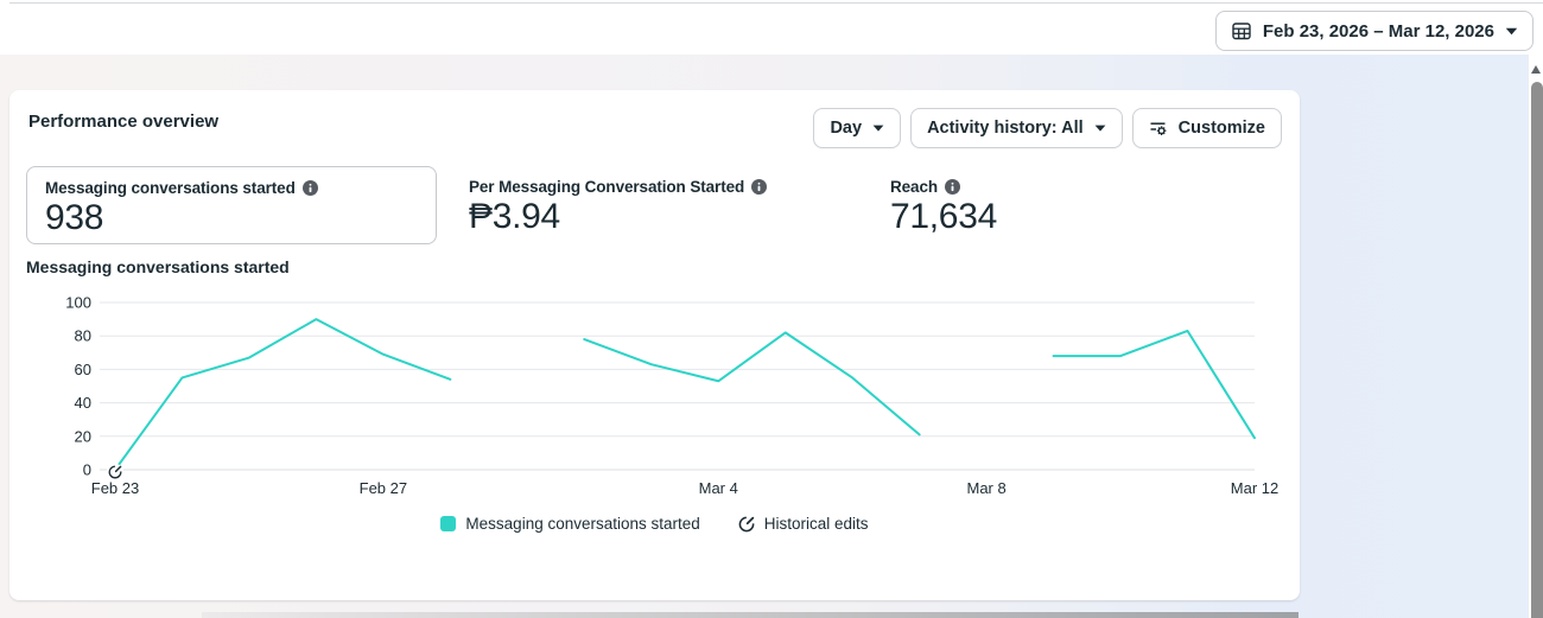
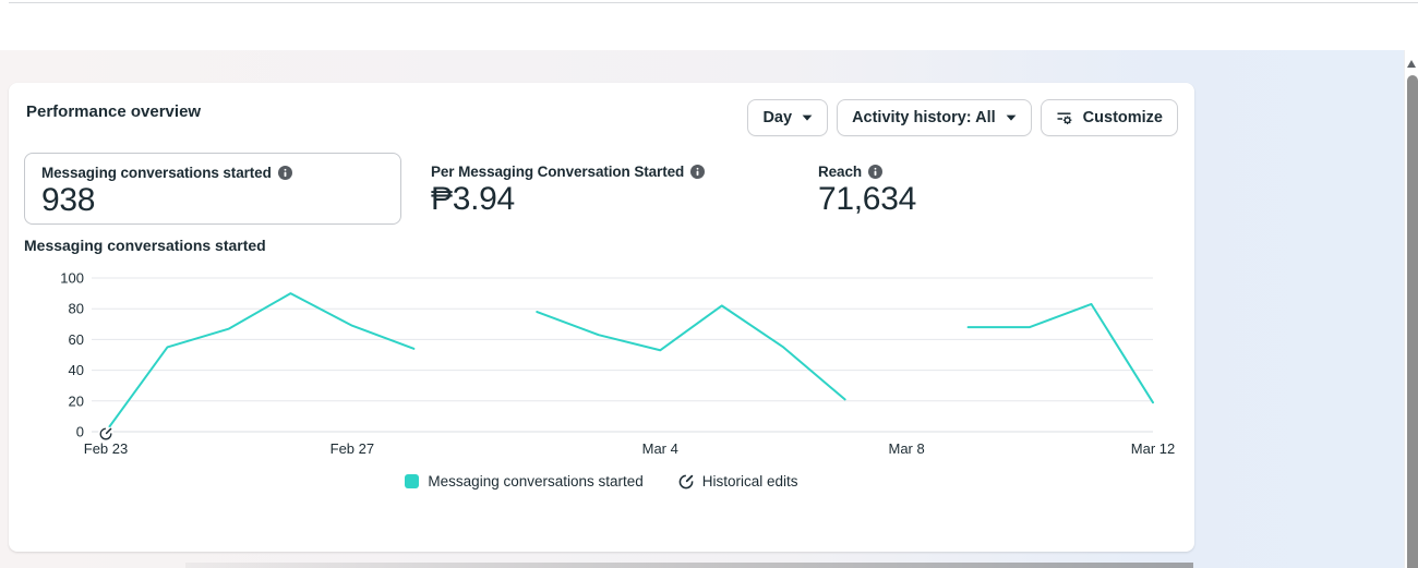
- Feb 23, 2026 – Mar 12, 2026
  Performance overview
  Day
  Activity history: All
  Customize
  Messaging conversations started
  938
  Per Messaging Conversation Started
  ₱3.94
  Reach
  71,634
  Messaging conversations started
  0
  20
  40
  60
  80
  100
  Feb 23
  Feb 27
  Mar 4
  Mar 8
  Mar 12
  Messaging conversations started
  Historical edits
